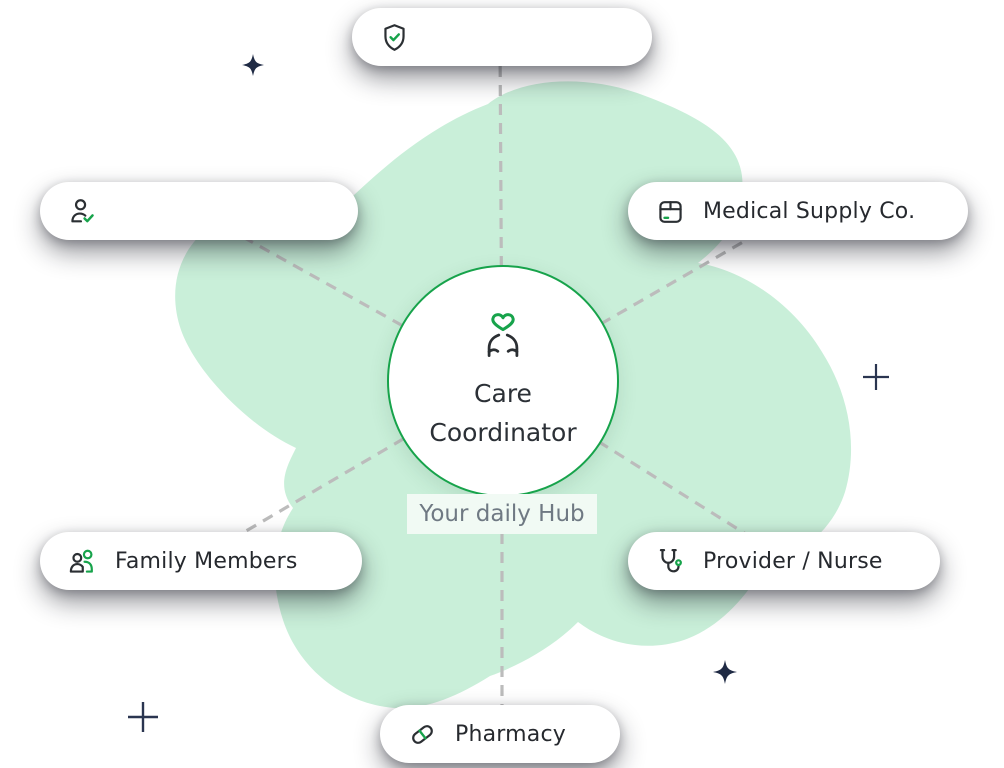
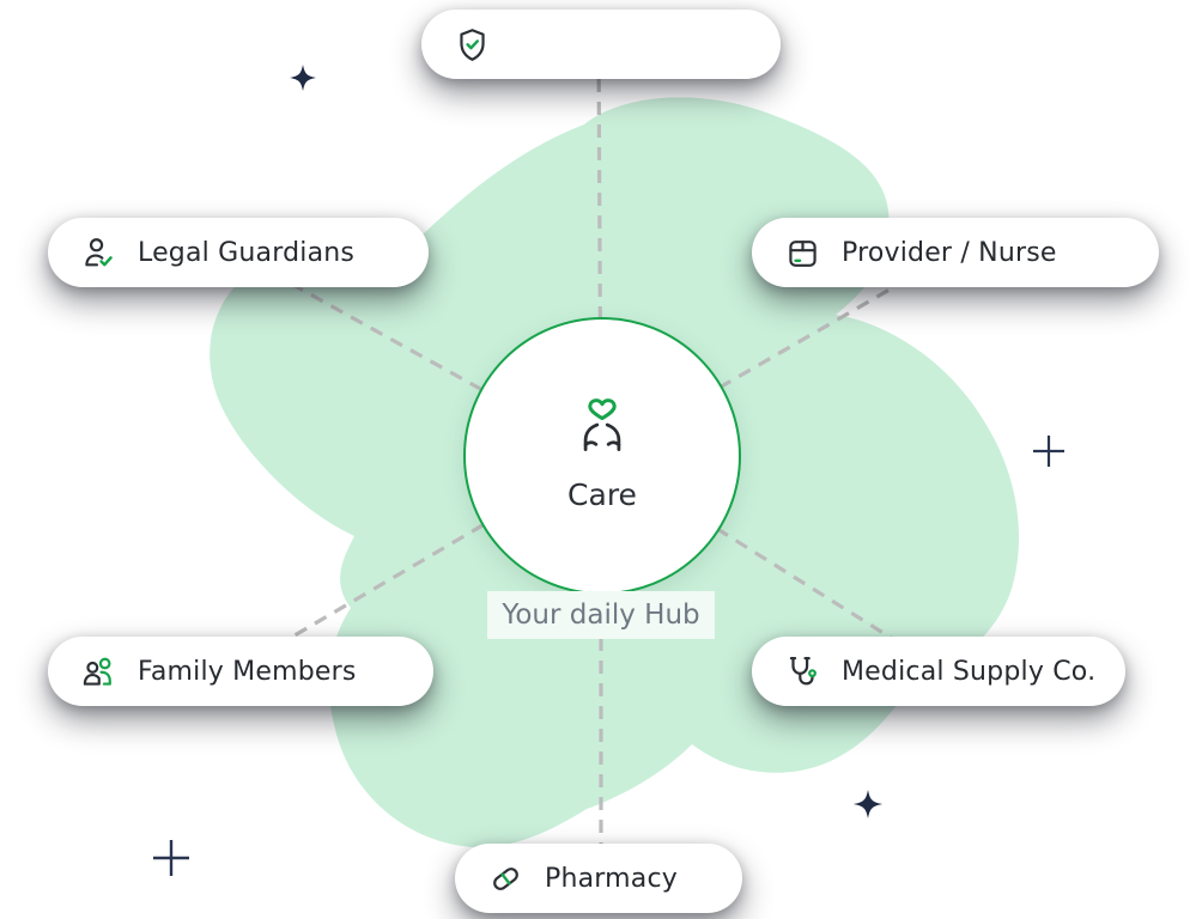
+ Legal Guardians
- Medical Supply Co.
+ Provider / Nurse
  Family Members
- Provider / Nurse
+ Medical Supply Co.
  Pharmacy
  Care
- Coordinator
  Your daily Hub
